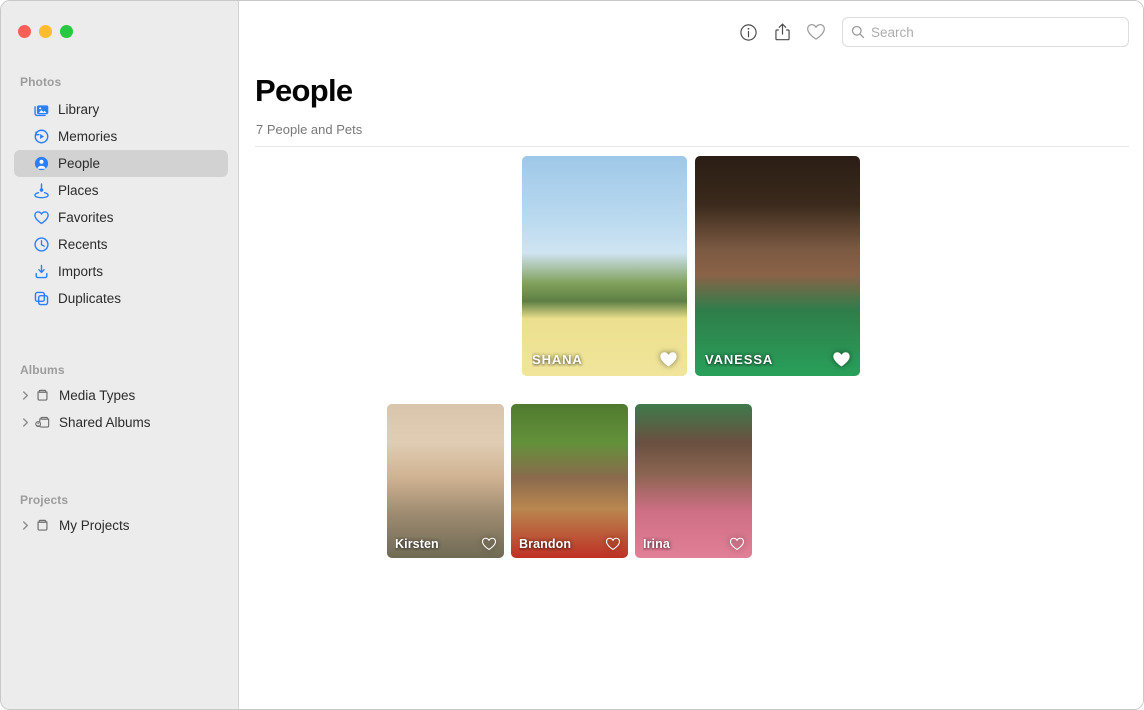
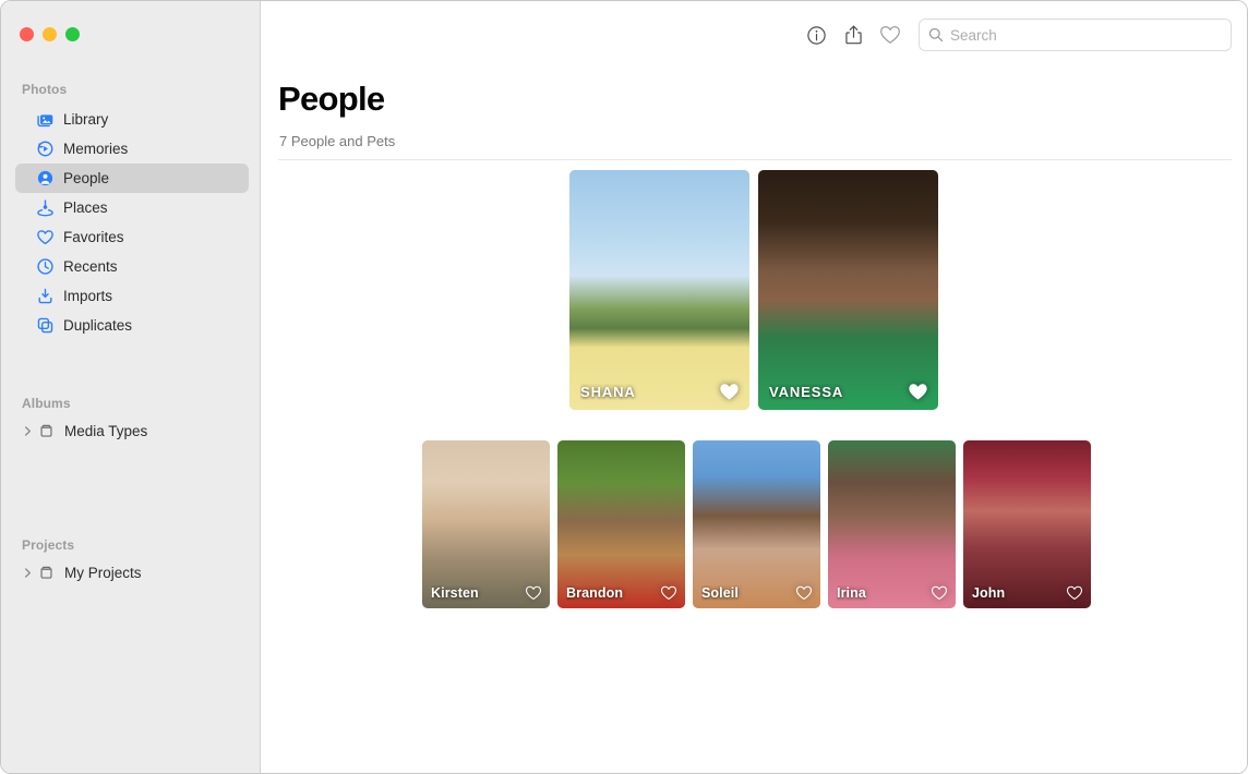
  Photos
  Library
  Memories
  People
  Places
  Favorites
  Recents
  Imports
  Duplicates
  Albums
  Media Types
- Shared Albums
  Projects
  My Projects
  Search
  People
  7 People and Pets
  SHANA
  VANESSA
  Kirsten
  Brandon
+ Soleil
  Irina
+ John
